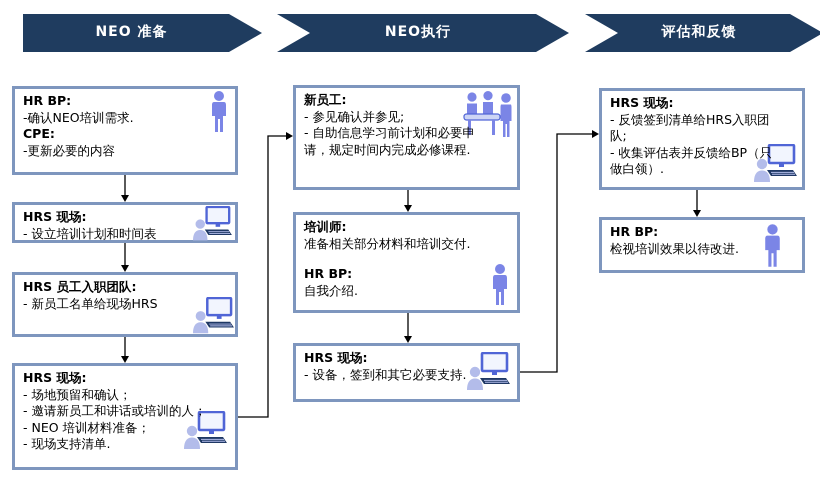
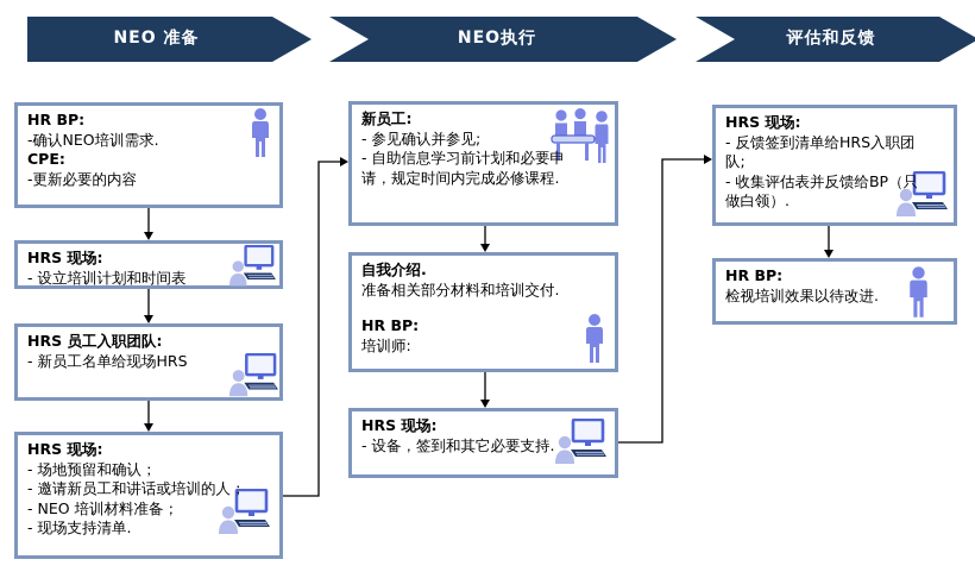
  NEO 准备
  NEO执行
  评估和反馈
  HR BP:
  -确认NEO培训需求.
  CPE:
  -更新必要的内容
  HRS 现场:
  - 设立培训计划和时间表
  HRS 员工入职团队:
  - 新员工名单给现场HRS
  HRS 现场:
  - 场地预留和确认；
  - 邀请新员工和讲话或培训的人；
  - NEO 培训材料准备；
  - 现场支持清单.
  新员工:
  - 参见确认并参见;
  - 自助信息学习前计划和必要申请，规定时间内完成必修课程.
- 培训师:
+ 自我介绍.
  准备相关部分材料和培训交付.
  HR BP:
- 自我介绍.
+ 培训师:
  HRS 现场:
  - 设备，签到和其它必要支持.
  HRS 现场:
  - 反馈签到清单给HRS入职团队;
  - 收集评估表并反馈给BP（只做白领）.
  HR BP:
  检视培训效果以待改进.
